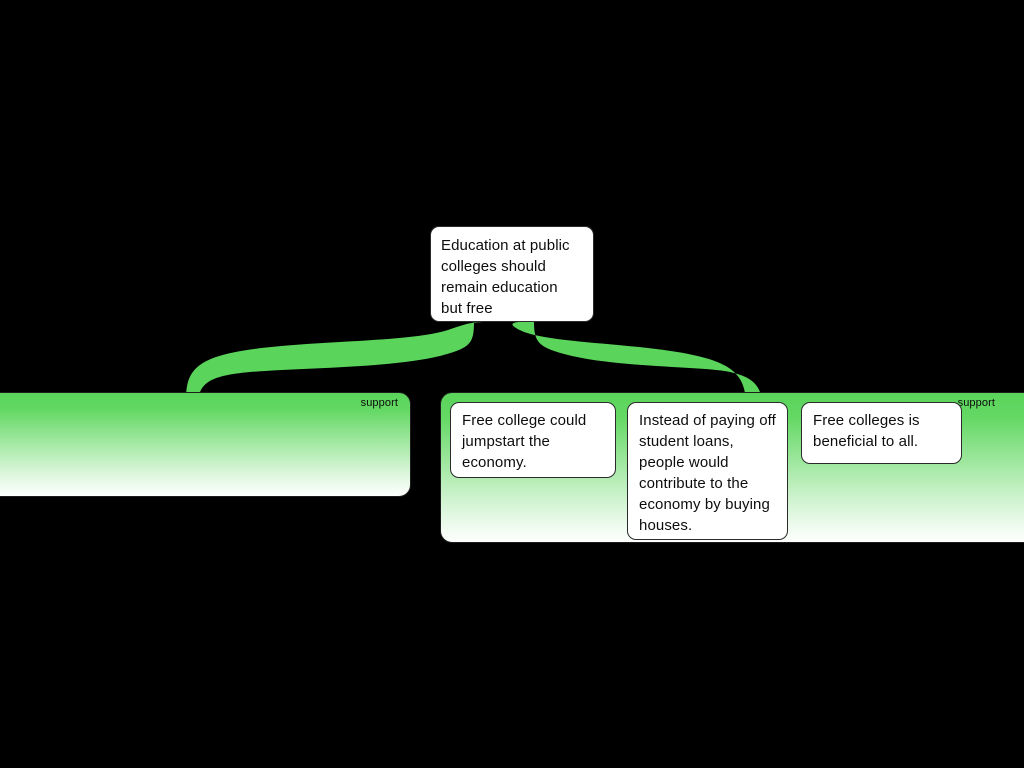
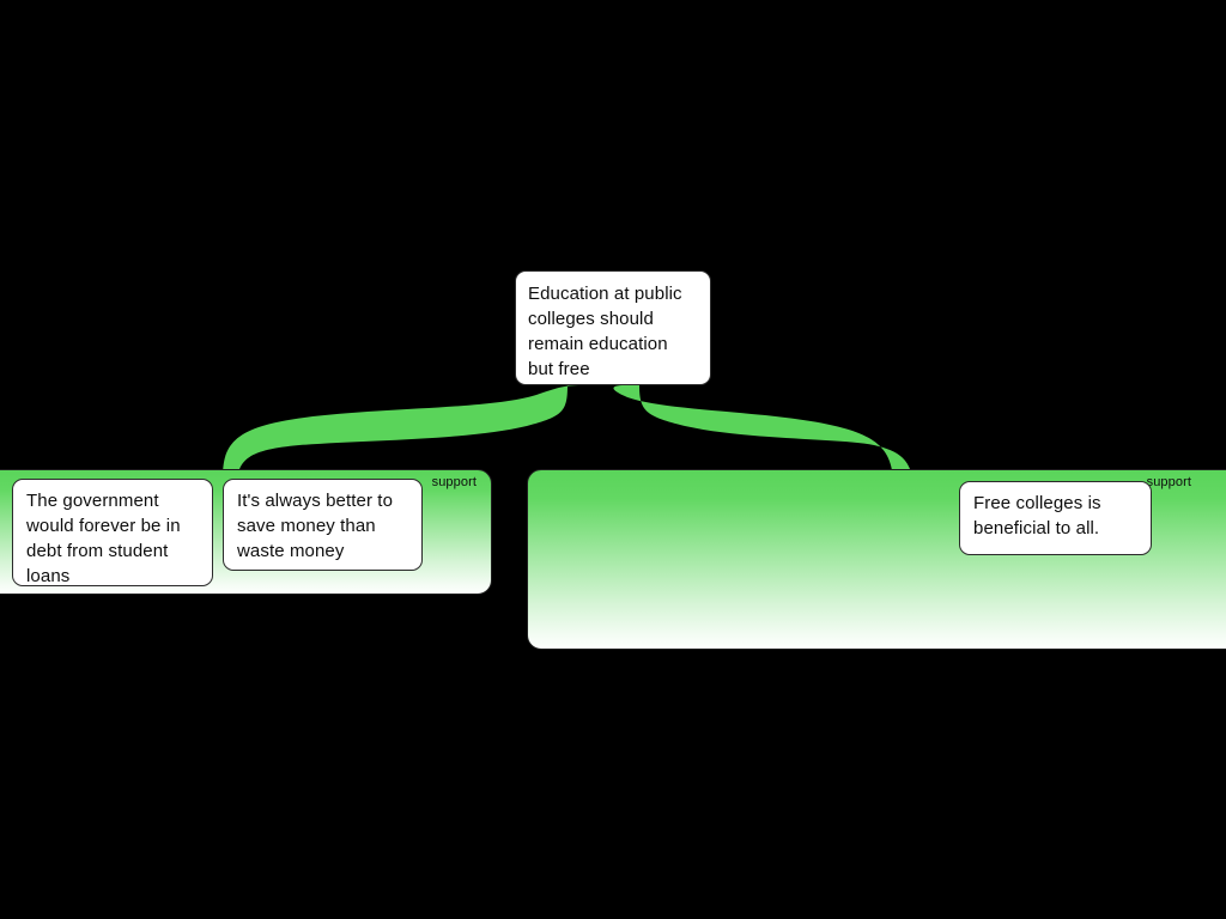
  Education at public colleges should remain education but free
  support
+ The government would forever be in debt from student loans
+ It's always better to save money than waste money
  support
- Free college could jumpstart the economy.
- Instead of paying off student loans, people would contribute to the economy by buying houses.
  Free colleges is beneficial to all.
